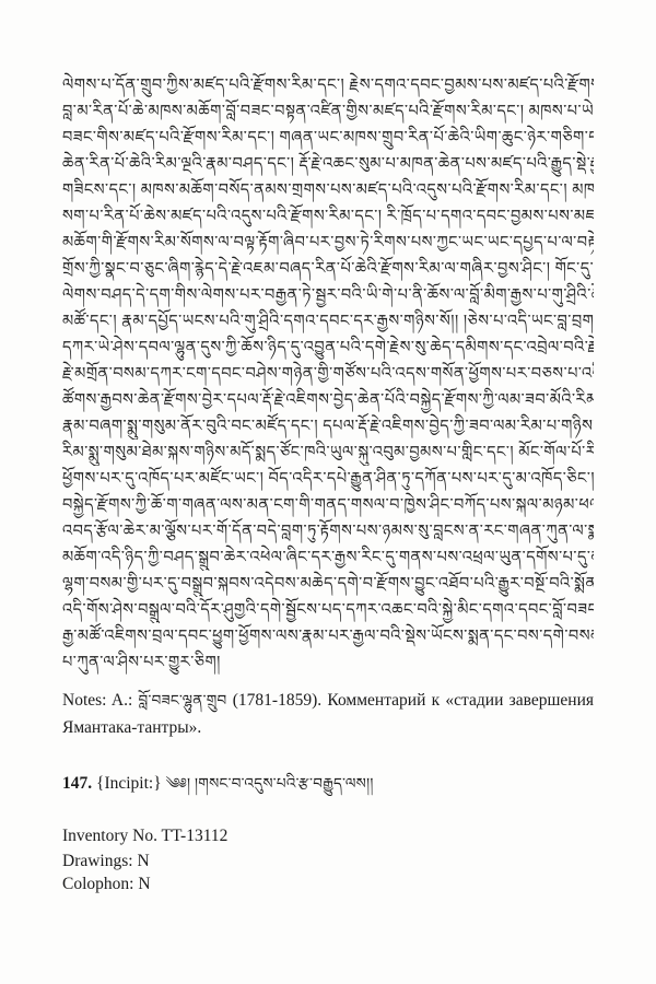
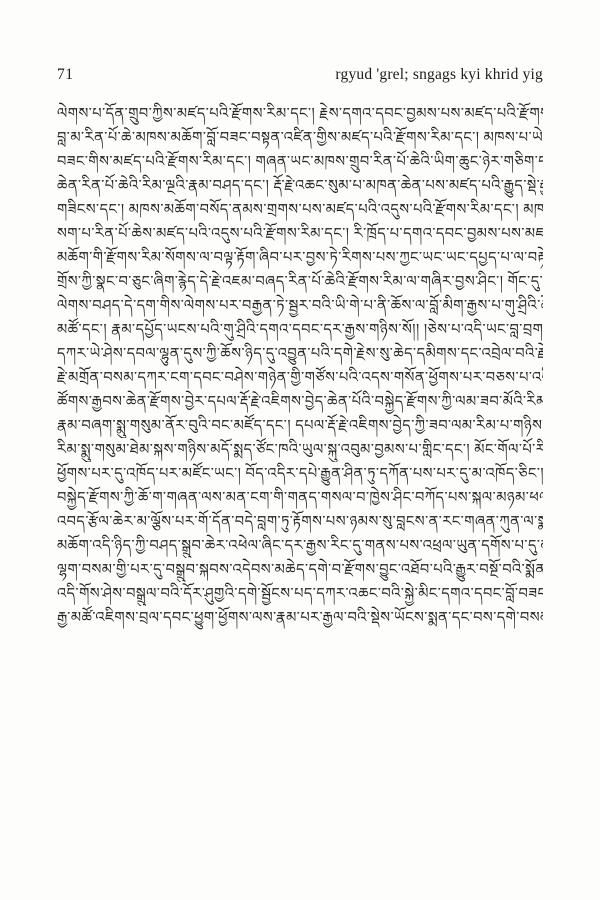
+ 71
+ rgyud 'grel; sngags kyi khrid yig
  ལེགས་པ་དོན་གྲུབ་ཀྱིས་མཛད་པའི་རྫོགས་རིམ་དང་། རྗེས་དགའ་དབང་བྱམས་པས་མཛད་པའི་རྫོག
  བླ་མ་རིན་པོ་ཆེ་མཁས་མཆོག་བློ་བཟང་བསྟན་འཛིན་གྱིས་མཛད་པའི་རྫོགས་རིམ་དང་། མཁས་པ་ཡེ
  བཟང་གིས་མཛད་པའི་རྫོགས་རིམ་དང་། གཞན་ཡང་མཁས་གྲུབ་རིན་པོ་ཆེའི་ཡིག་ཆུང་ཉེར་གཅིག་ད
  ཆེན་རིན་པོ་ཆེའི་རིམ་ལྔའི་རྣམ་བཤད་དང་། རྡོ་རྗེ་འཆང་སུམ་པ་མཁན་ཆེན་པས་མཛད་པའི་རྒྱུད་སྡེ་
  གཟིངས་དང་། མཁས་མཆོག་བསོད་ནམས་གྲགས་པས་མཛད་པའི་འདུས་པའི་རྫོགས་རིམ་དང་། མཁ
  སག་པ་རིན་པོ་ཆེས་མཛད་པའི་འདུས་པའི་རྫོགས་རིམ་དང་། རི་ཁྲོད་པ་དགའ་དབང་བྱམས་པས་མཛ
  མཆོག་གི་རྫོགས་རིམ་སོགས་ལ་བལྟ་རྟོག་ཞིབ་པར་བྱས་ཏེ་རིགས་པས་ཀྱང་ཡང་ཡང་དཔྱད་པ་ལ་བརྟེ
  གྲོས་ཀྱི་སྣང་བ་ཅུང་ཞིག་རྙེད་དེ་རྗེ་འཇམ་བཞད་རིན་པོ་ཆེའི་རྫོགས་རིམ་ལ་གཞིར་བྱས་ཤིང་། གོང་དུ་
  ལེགས་བཤད་དེ་དག་གིས་ལེགས་པར་བརྒྱན་ཏེ་སྦྱར་བའི་ཡི་གེ་པ་ནི་ཆོས་ལ་བློ་མིག་རྒྱས་པ་གུ་ཤྲིའི་
  མཚོ་དང་། རྣམ་དཔྱོད་ཡངས་པའི་གུ་ཤྲིའི་དགའ་དབང་དར་རྒྱས་གཉིས་སོ།། །ཅེས་པ་འདི་ཡང་བླ་བྲག
  དཀར་ཡེ་ཤེས་དབལ་ལྷུན་དུས་ཀྱི་ཆོས་ཉིད་དུ་འབྱུན་པའི་དགེ་རྗེས་སུ་ཆེད་དམིགས་དང་འབྲེལ་བའི་རྗེ
  རྗེ་མགྲོན་བསམ་དཀར་ངག་དབང་བཤེས་གཉེན་གྱི་གཙོས་པའི་འདས་གསོན་ཕྱོགས་པར་བཅས་པ་འ
  ཚོགས་རྒྱབས་ཆེན་རྫོགས་བྱེར་དཔལ་རྡོ་རྗེ་འཇིགས་བྱེད་ཆེན་པོའི་བསྐྱེད་རྫོགས་ཀྱི་ལམ་ཟབ་མོའི་རིམ
  རྣམ་བཞག་སྨུ་གསུམ་ནོར་བུའི་བང་མཛོད་དང་། དཔལ་རྡོ་རྗེ་འཇིགས་བྱེད་ཀྱི་ཟབ་ལམ་རིམ་པ་གཉིས
  རིམ་སྨུ་གསུམ་ཐེམ་སྐས་གཉིས་མདོ་སྨད་ཙོང་ཁའི་ཡུལ་སྐུ་འབུམ་བྱམས་པ་གླིང་དང་། མོང་གོལ་པོ་རི
  ཕྱོགས་པར་དུ་འཁོད་པར་མཛོང་ཡང་། བོད་འདིར་དཔེ་རྒྱུན་ཤིན་ཏུ་དཀོན་པས་པར་དུ་མ་འཁོད་ཅིང་།
  བསྐྱེད་རྫོགས་ཀྱི་ཆོ་ག་གཞན་ལས་མན་ངག་གི་གནད་གསལ་བ་ཁྱེས་ཤིང་བཀོད་པས་སྐལ་མཉམ་ཕ
  འབད་རྩོལ་ཆེར་མ་ལྕོས་པར་གོ་དོན་བདེ་བླག་ཏུ་རྟོགས་པས་ཉམས་སུ་བླངས་ན་རང་གཞན་ཀུན་ལ་སྨ
  མཆོག་འདི་ཉིད་ཀྱི་བཤད་སྒྲུབ་ཆེར་འཕེལ་ཞིང་དར་རྒྱས་རིང་དུ་གནས་པས་འཕྲལ་ཡུན་དགོས་པ་དུ་
  ལྷག་བསམ་གྱི་པར་དུ་བསྒྲུབ་སྐབས་འདེབས་མཆེད་དགེ་བ་རྫོགས་བྱུང་འཐོབ་པའི་རྒྱུར་བསྔོ་བའི་སྨོན
  འདི་གོས་ཤེས་བསྒྲུལ་བའི་དོར་ཤུགྱའི་དགེ་སྦྱོངས་པད་དཀར་འཆང་བའི་སྐྱེ་མིང་དགའ་དབང་བློ་བཟང
  རྒྱ་མཚོ་འཇིགས་བྲལ་དབང་ཕྱུག་ཕྱོགས་ལས་རྣམ་པར་རྒྱལ་བའི་སྡེས་ཡོངས་སྨན་དང་བས་དགེ་བས
- པ་ཀུན་ལ་ཤིས་པར་གྱུར་ཅིག།
- Notes: A.: བློ་བཟང་ལྷུན་གྲུབ (1781-1859). Комментарий к «стадии завершения Ямантака-тантры».
- 147. {Incipit:} ༄༅། །གསང་བ་འདུས་པའི་རྩ་བརྒྱུད་ལས།།
- Inventory No. TT-13112
- Drawings: N
- Colophon: N
